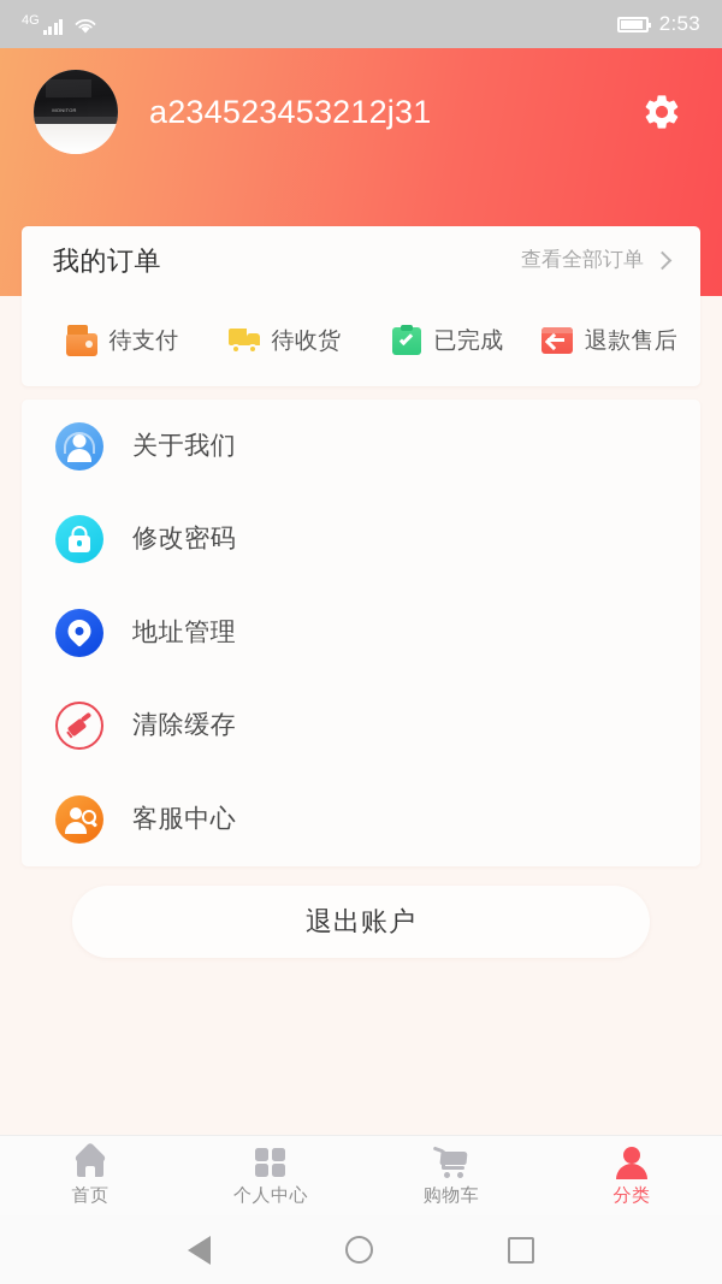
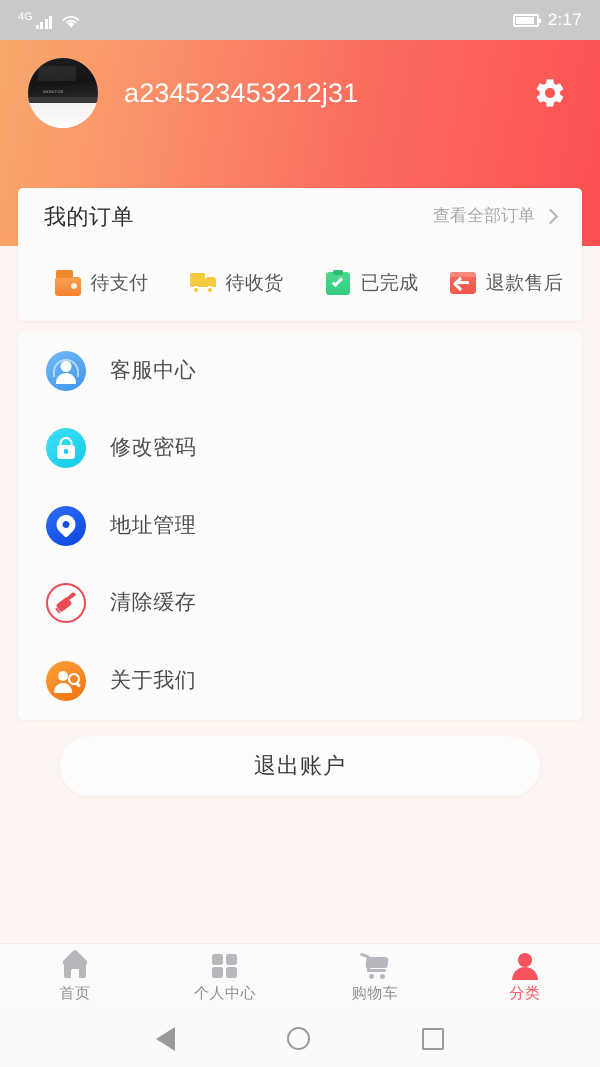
  4G
- 2:53
+ 2:17
  a234523453212j31
  我的订单
  查看全部订单
  待支付
  待收货
  已完成
  退款售后
- 关于我们
+ 客服中心
  修改密码
  地址管理
  清除缓存
- 客服中心
+ 关于我们
  退出账户
  首页
  个人中心
  购物车
  分类
